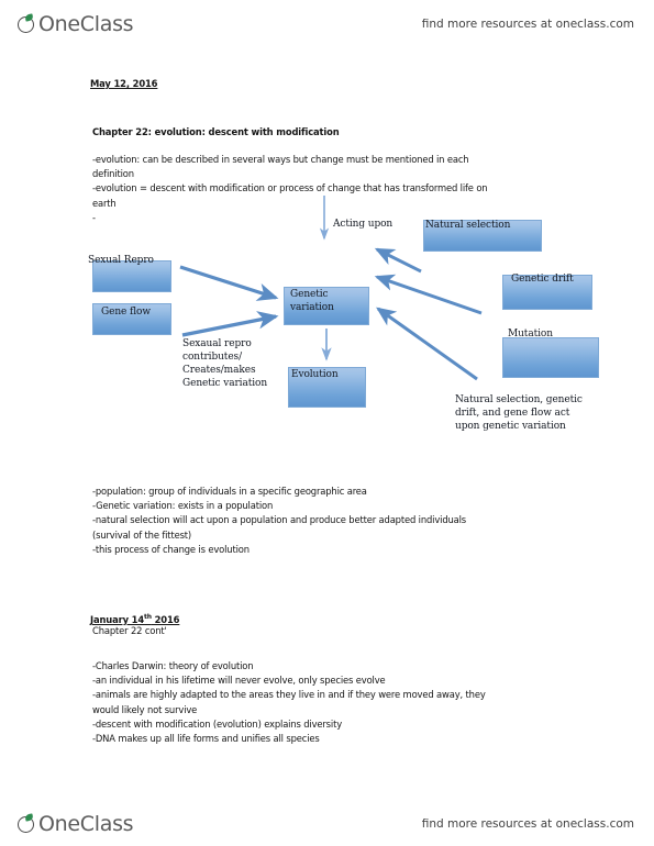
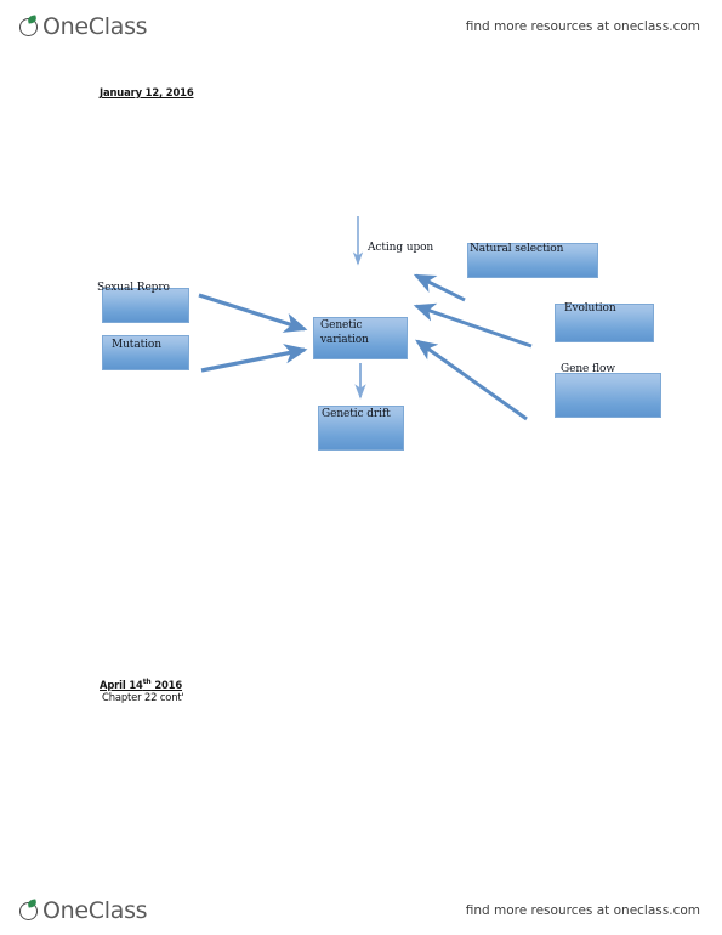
  OneClass
  find more resources at oneclass.com
- May 12, 2016
+ January 12, 2016
- Chapter 22: evolution: descent with modification
- -evolution: can be described in several ways but change must be mentioned in each
- definition
- -evolution = descent with modification or process of change that has transformed life on
- earth
- -
- -population: group of individuals in a specific geographic area
- -Genetic variation: exists in a population
- -natural selection will act upon a population and produce better adapted individuals
- (survival of the fittest)
- -this process of change is evolution
- January 14 2016
+ April 14 2016
  Chapter 22 cont'
- -Charles Darwin: theory of evolution
- -an individual in his lifetime will never evolve, only species evolve
- -animals are highly adapted to the areas they live in and if they were moved away, they
- would likely not survive
- -descent with modification (evolution) explains diversity
- -DNA makes up all life forms and unifies all species
  Sexual Repro
- Gene flow
+ Mutation
  Genetic
  variation
- Evolution
+ Genetic drift
  Natural selection
- Genetic drift
+ Evolution
- Mutation
+ Gene flow
  Acting upon
- Sexaual repro
- contributes/
- Creates/makes
- Genetic variation
- Natural selection, genetic
- drift, and gene flow act
- upon genetic variation
  OneClass
  find more resources at oneclass.com
